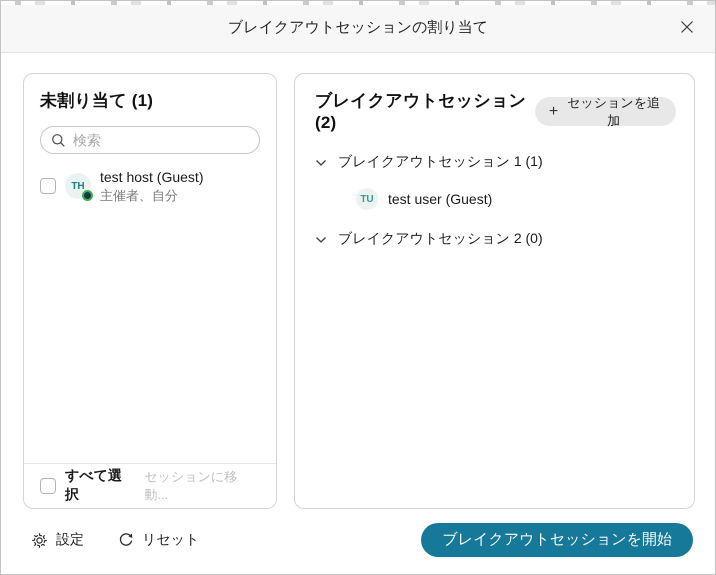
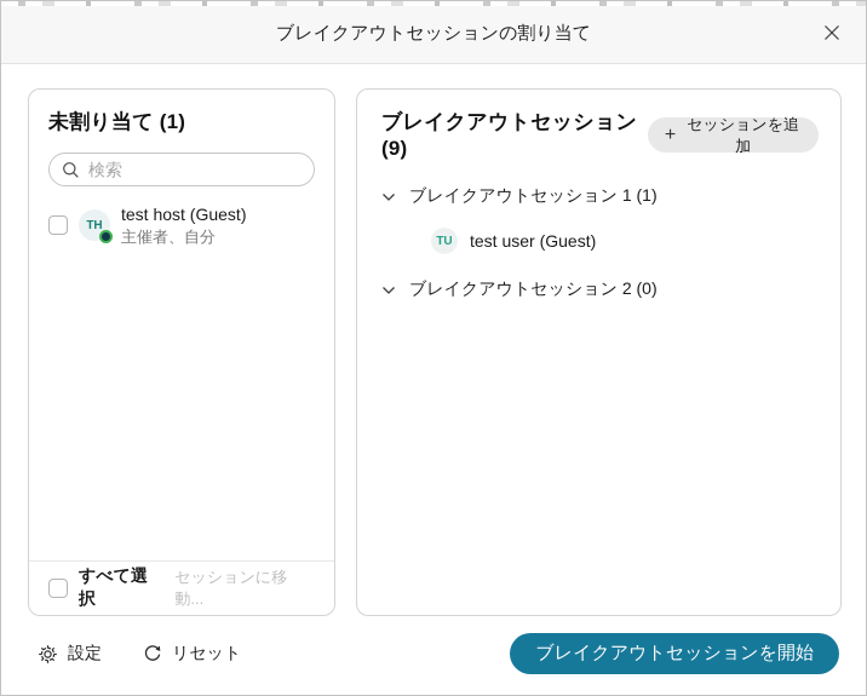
  ブレイクアウトセッションの割り当て
  未割り当て (1)
  検索
  TH
  test host (Guest)
  主催者、自分
  すべて選択
  セッションに移動...
- ブレイクアウトセッション (2)
+ ブレイクアウトセッション (9)
  +
  セッションを追加
  ブレイクアウトセッション 1 (1)
  TU
  test user (Guest)
  ブレイクアウトセッション 2 (0)
  設定
  リセット
  ブレイクアウトセッションを開始
